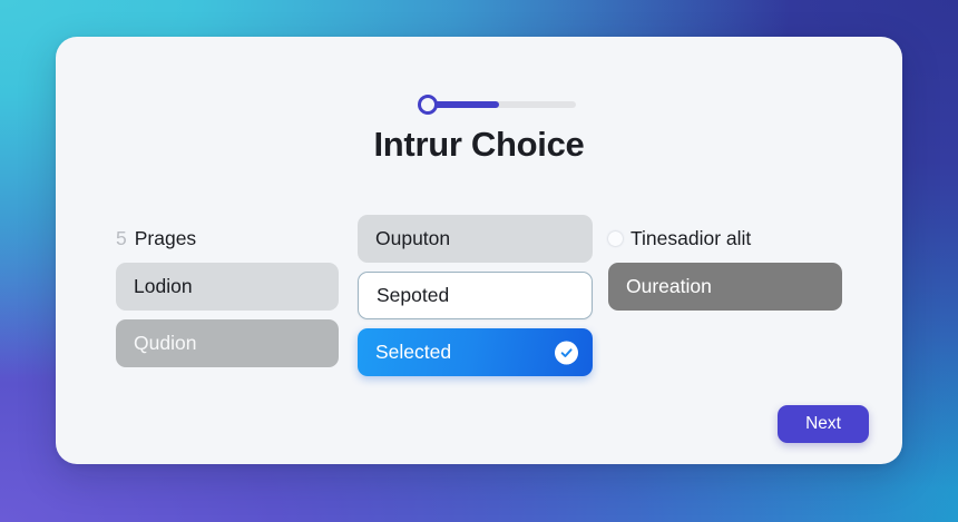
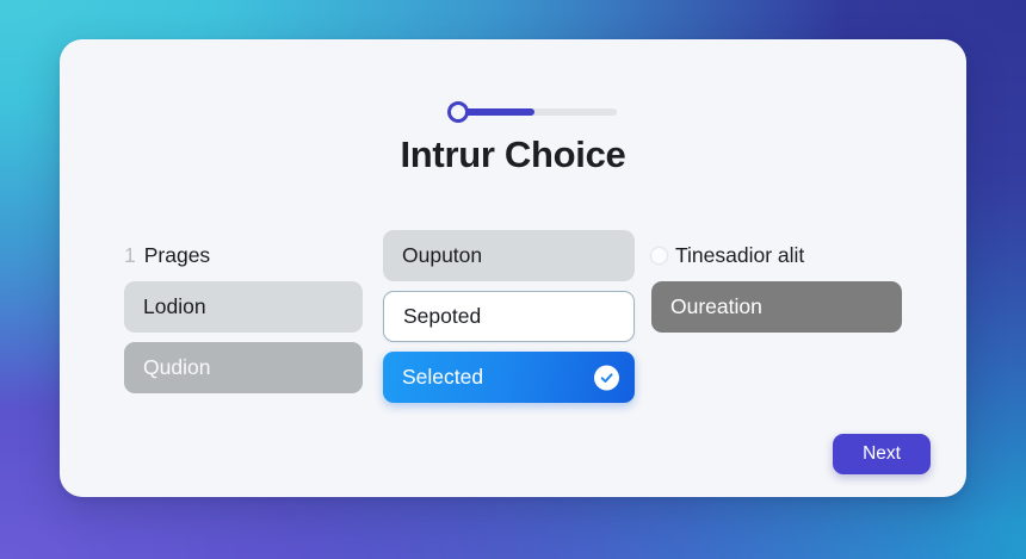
  Intrur Choice
- 5
+ 1
  Prages
  Lodion
  Qudion
  Ouputon
  Sepoted
  Selected
  Tinesadior alit
  Oureation
  Next
